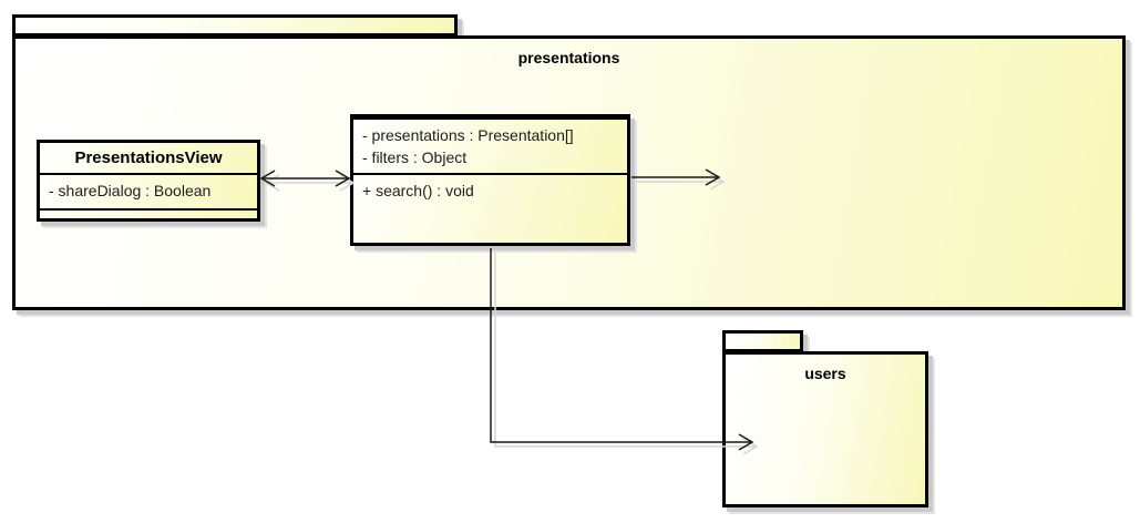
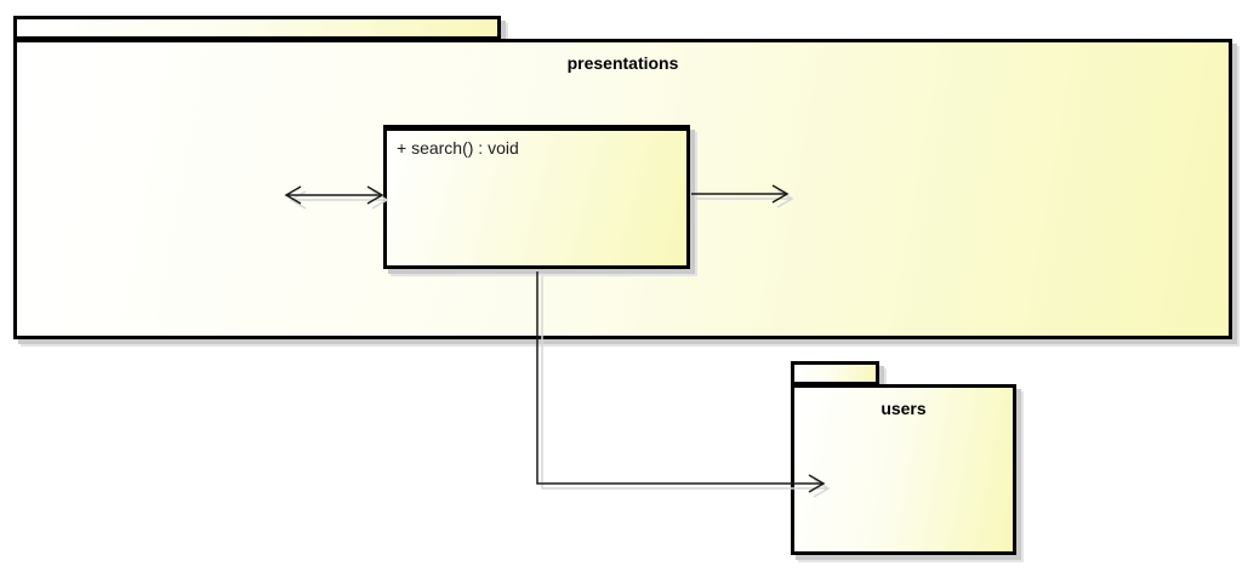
  presentations
- PresentationsView
- - shareDialog : Boolean
- - presentations : Presentation[]
- - filters : Object
  + search() : void
  users
